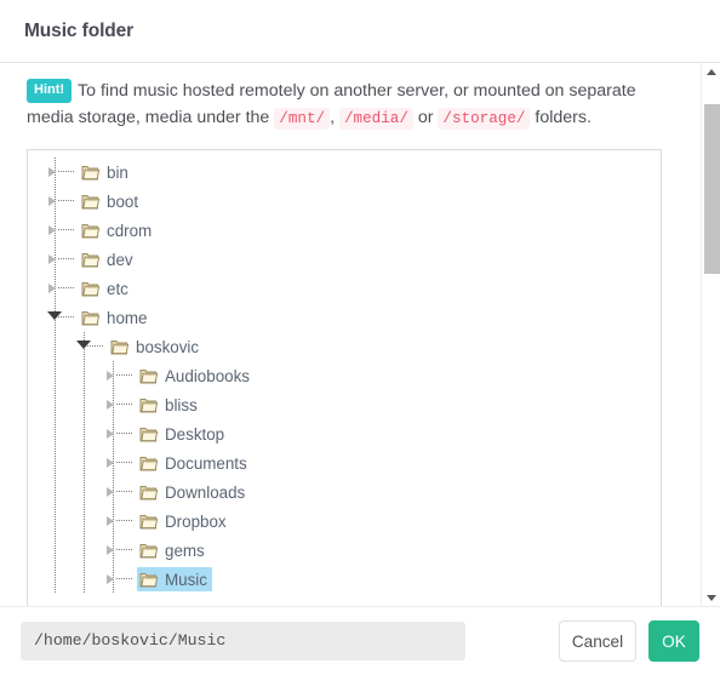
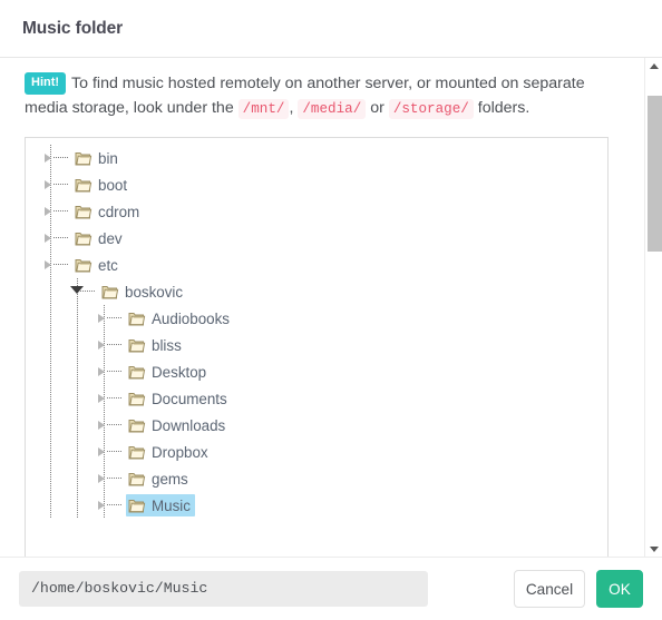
  Music folder
- Hint! To find music hosted remotely on another server, or mounted on separate media storage, media under the /mnt/ , /media/ or /storage/ folders.
+ Hint! To find music hosted remotely on another server, or mounted on separate media storage, look under the /mnt/ , /media/ or /storage/ folders.
  bin
  boot
  cdrom
  dev
  etc
- home
  boskovic
  Audiobooks
  bliss
  Desktop
  Documents
  Downloads
  Dropbox
  gems
  Music
  /home/boskovic/Music
  Cancel
  OK
